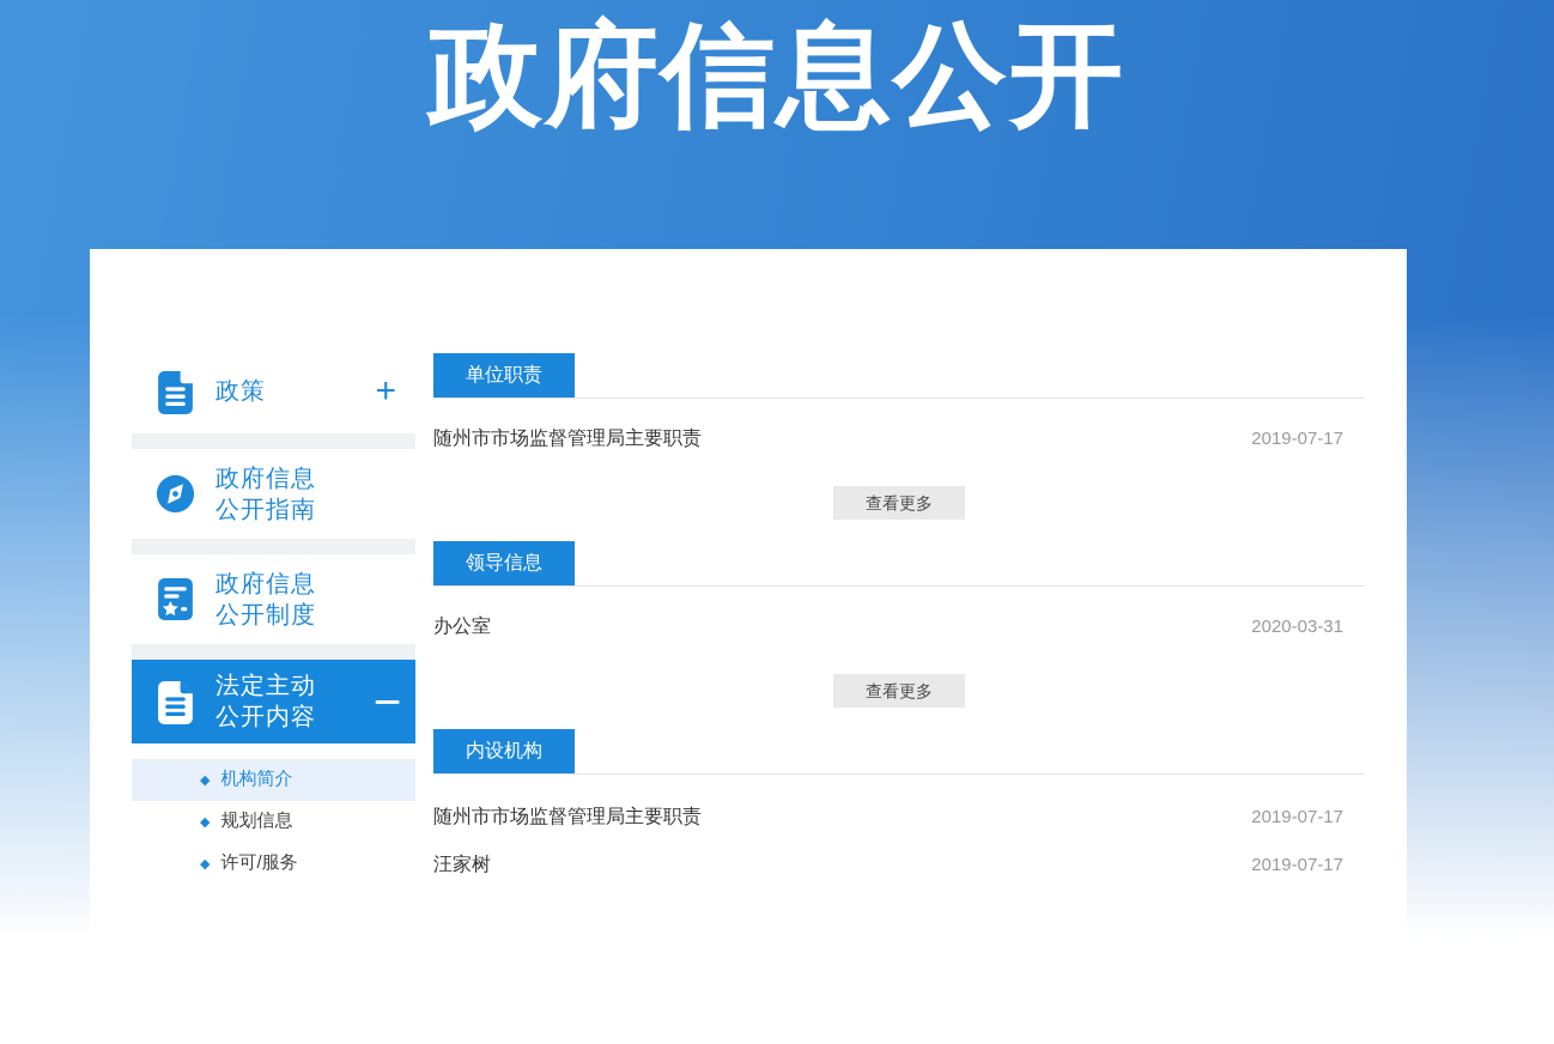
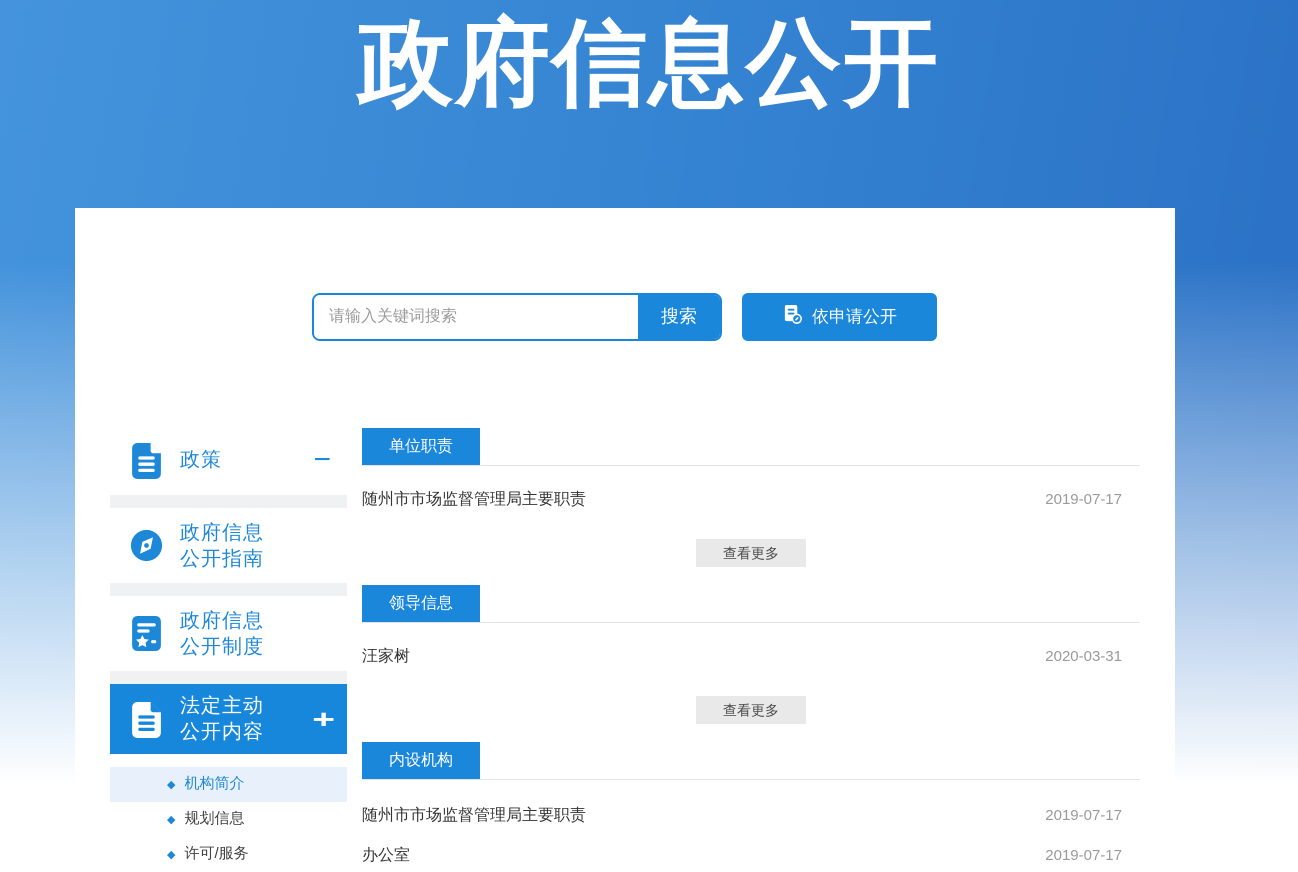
  政府信息公开
+ 请输入关键词搜索
+ 搜索
+ 依申请公开
  政策
- +
+ −
  政府信息
  公开指南
  政府信息
  公开制度
  法定主动
  公开内容
- −
+ +
  ◆
  机构简介
  ◆
  规划信息
  ◆
  许可/服务
  单位职责
  随州市市场监督管理局主要职责
  2019-07-17
  查看更多
  领导信息
- 办公室
+ 汪家树
  2020-03-31
  查看更多
  内设机构
  随州市市场监督管理局主要职责
  2019-07-17
- 汪家树
+ 办公室
  2019-07-17
